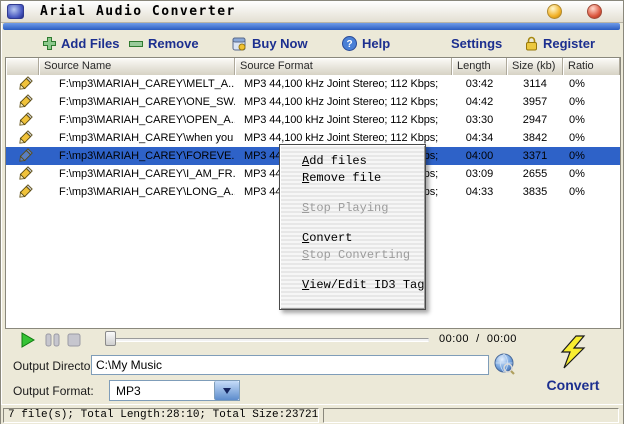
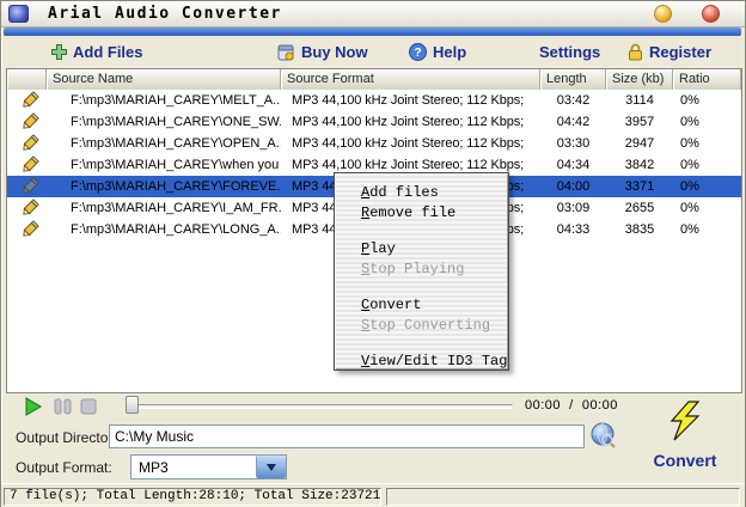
  Arial Audio Converter
  Add Files
- Remove
  Buy Now
  ?
  Help
  Settings
  Register
  Source Name
  Source Format
  Length
  Size (kb)
  Ratio
  F:\mp3\MARIAH_CAREY\MELT_A..
  MP3 44,100 kHz Joint Stereo; 112 Kbps;
  03:42
  3114
  0%
  F:\mp3\MARIAH_CAREY\ONE_SW.
  MP3 44,100 kHz Joint Stereo; 112 Kbps;
  04:42
  3957
  0%
  F:\mp3\MARIAH_CAREY\OPEN_A.
  MP3 44,100 kHz Joint Stereo; 112 Kbps;
  03:30
  2947
  0%
  F:\mp3\MARIAH_CAREY\when you
  MP3 44,100 kHz Joint Stereo; 112 Kbps;
  04:34
  3842
  0%
  F:\mp3\MARIAH_CAREY\FOREVE.
  04:00
  3371
  0%
  F:\mp3\MARIAH_CAREY\I_AM_FR.
  03:09
  2655
  0%
  F:\mp3\MARIAH_CAREY\LONG_A.
  04:33
  3835
  0%
  Add files
  Remove file
+ Play
  Stop Playing
  Convert
  Stop Converting
  View/Edit ID3 Tag
  00:00 / 00:00
  Output Directo
  C:\My Music
  Output Format:
  MP3
  Convert
  7 file(s); Total Length:28:10; Total Size:23721
